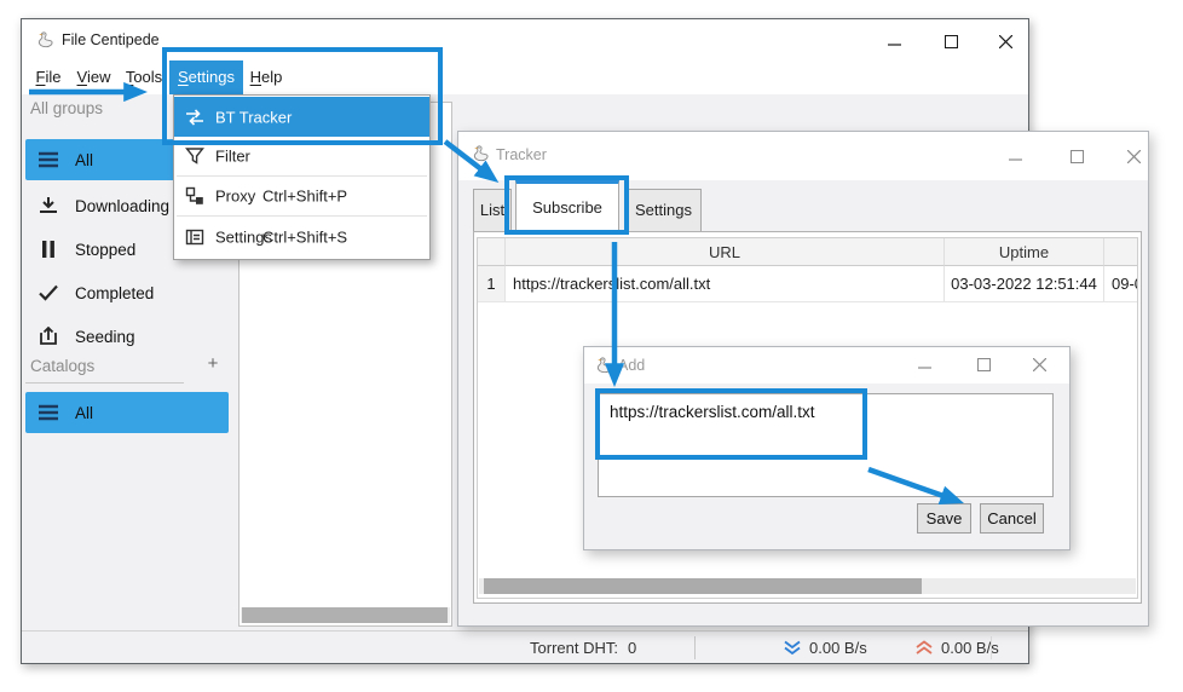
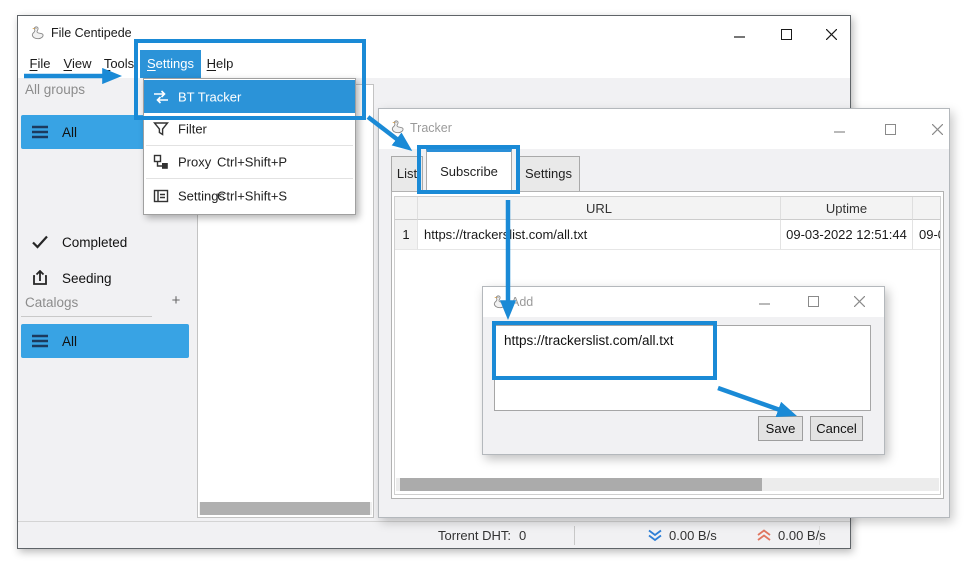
  File Centipede
  File
  View
  Tools
  Settings
  Help
  All groups
  All
- Downloading
- Stopped
  Completed
  Seeding
  Catalogs
  +
  All
  Torrent DHT:
  0
  0.00 B/s
  0.00 B/s
  BT Tracker
  Filter
  Proxy
  Ctrl+Shift+P
  Settings
  Ctrl+Shift+S
  Tracker
  List
  Subscribe
  Settings
  URL
  Uptime
  1
  https://trackerlist.com/all.txt
- 03-03-2022 12:51:44
+ 09-03-2022 12:51:44
  09-
  Add
  https://trackerslist.com/all.txt
  Save
  Cancel
